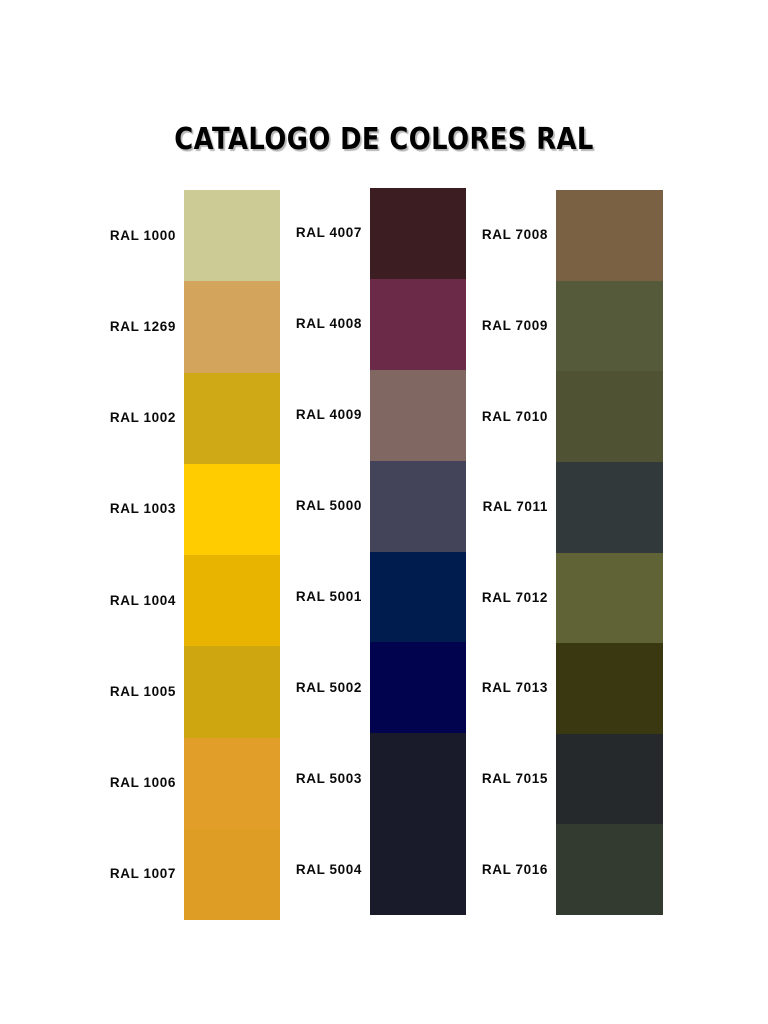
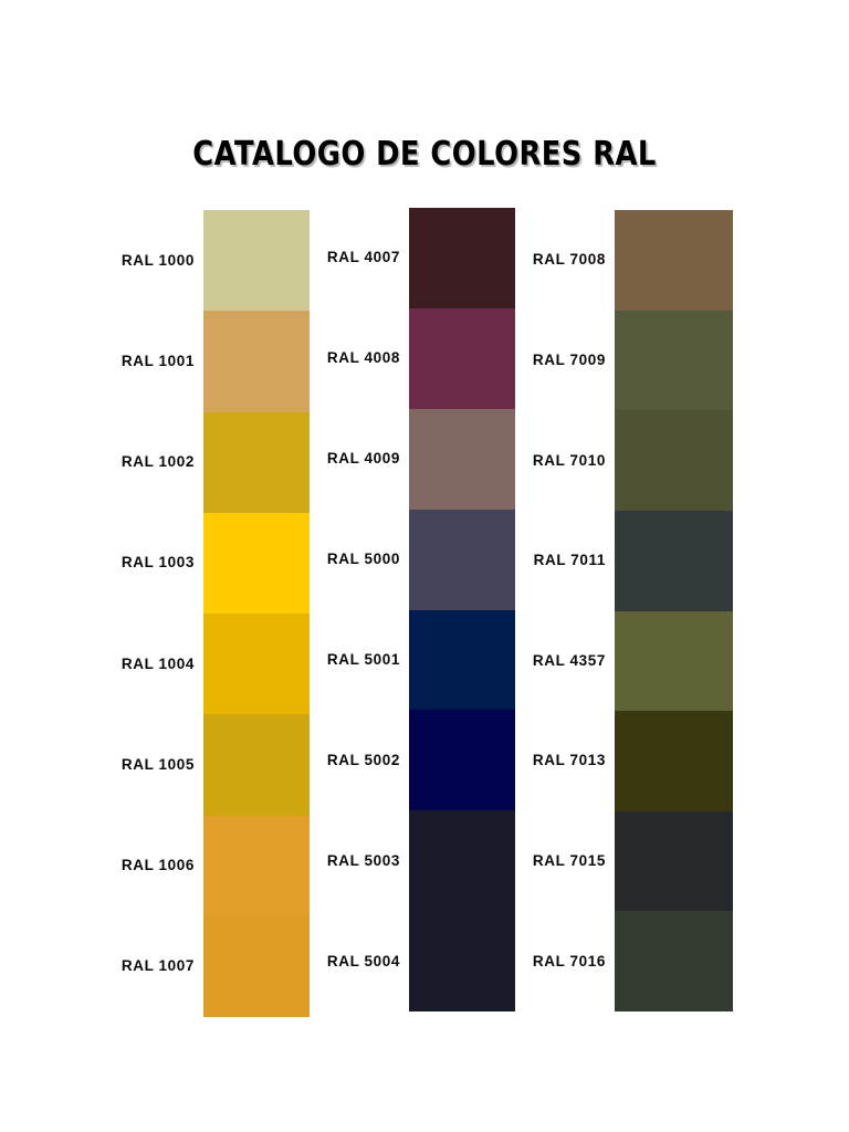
  CATALOGO DE COLORES RAL
  RAL 1000
- RAL 1269
+ RAL 1001
  RAL 1002
  RAL 1003
  RAL 1004
  RAL 1005
  RAL 1006
  RAL 1007
  RAL 4007
  RAL 4008
  RAL 4009
  RAL 5000
  RAL 5001
  RAL 5002
  RAL 5003
  RAL 5004
  RAL 7008
  RAL 7009
  RAL 7010
  RAL 7011
- RAL 7012
+ RAL 4357
  RAL 7013
  RAL 7015
  RAL 7016
